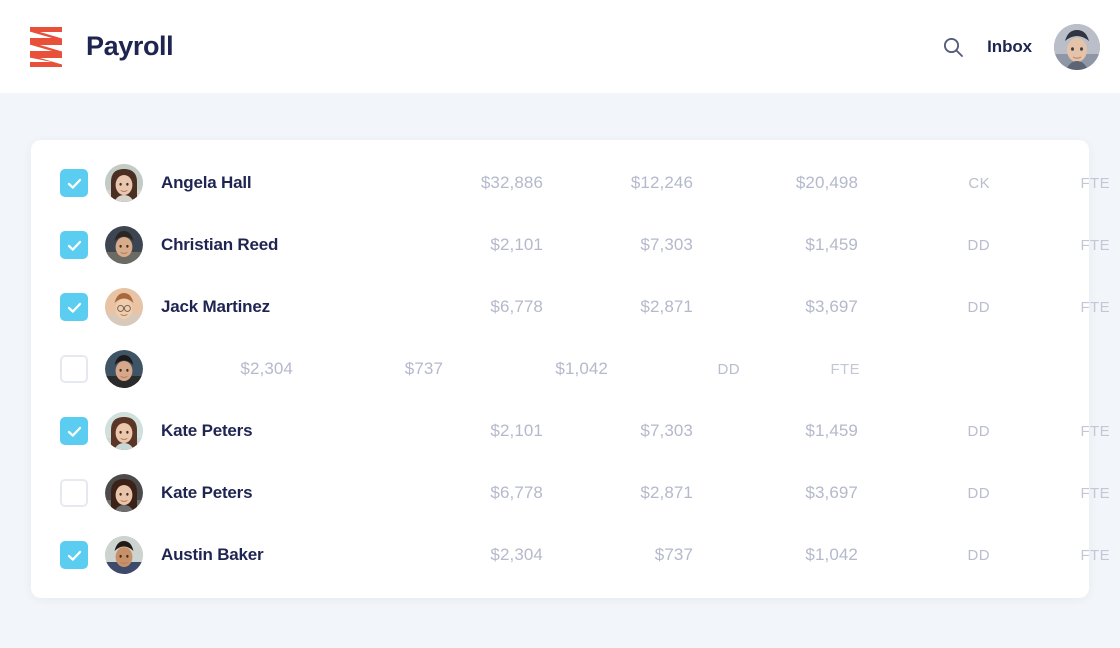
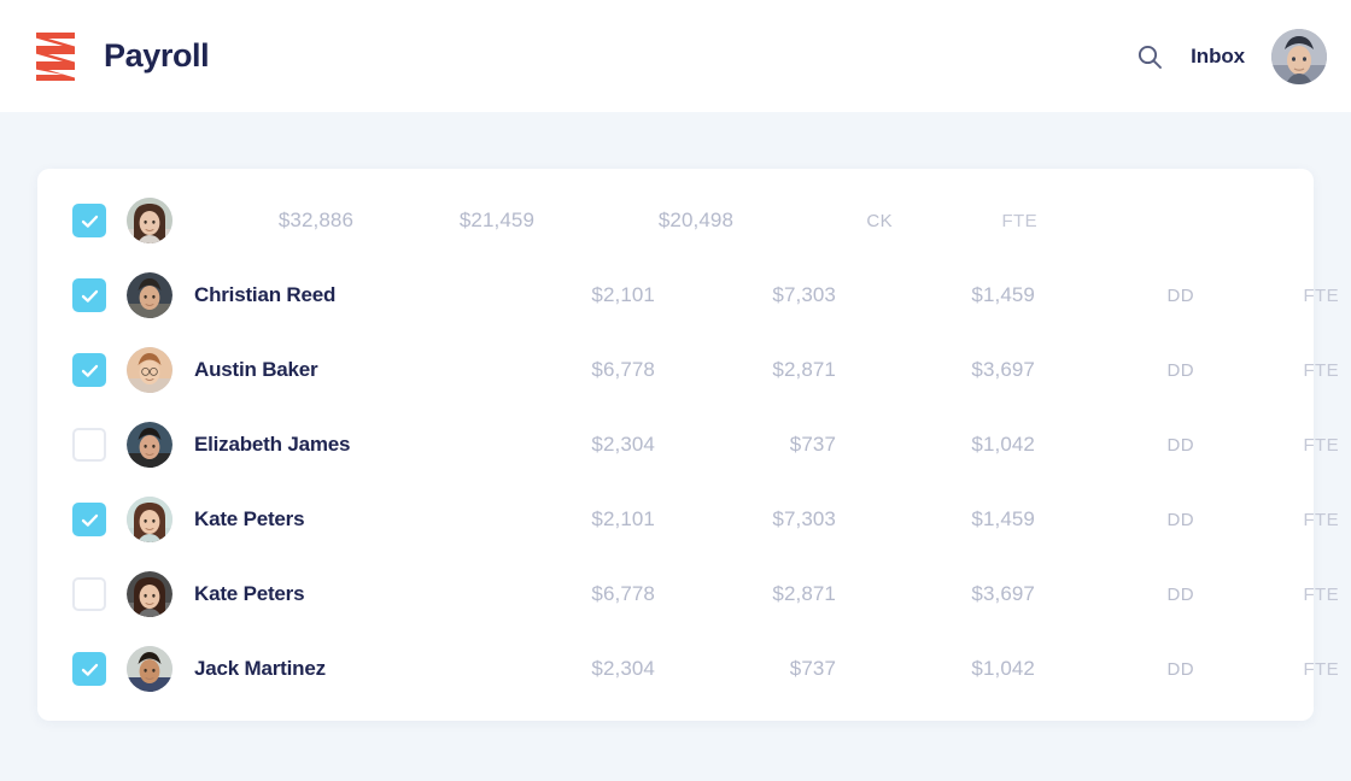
  Payroll
  Inbox
- Angela Hall
  $32,886
- $12,246
+ $21,459
  $20,498
  CK
  FTE
  Christian Reed
  $2,101
  $7,303
  $1,459
  DD
  FTE
- Jack Martinez
+ Austin Baker
  $6,778
  $2,871
  $3,697
  DD
  FTE
+ Elizabeth James
  $2,304
  $737
  $1,042
  DD
  FTE
  Kate Peters
  $2,101
  $7,303
  $1,459
  DD
  FTE
  Kate Peters
  $6,778
  $2,871
  $3,697
  DD
  FTE
- Austin Baker
+ Jack Martinez
  $2,304
  $737
  $1,042
  DD
  FTE
